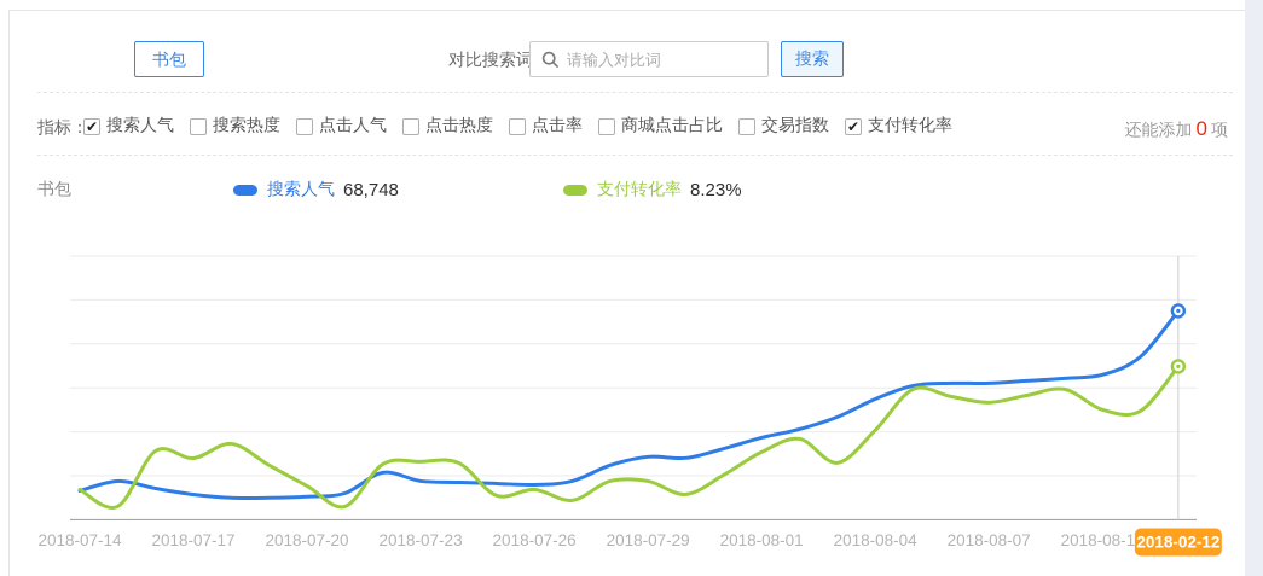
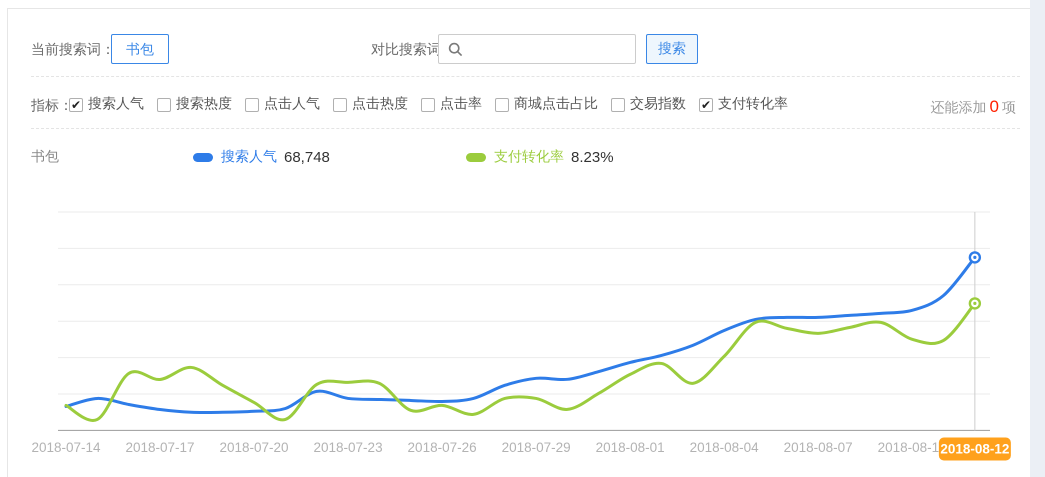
+ 当前搜索词：
  书包
  对比搜索词
- 请输入对比词
  搜索
  指标：
  ✔
  搜索人气
  搜索热度
  点击人气
  点击热度
  点击率
  商城点击占比
  交易指数
  ✔
  支付转化率
  还能添加 0 项
  书包
  搜索人气
  68,748
  支付转化率
  8.23%
  2018-07-14
  2018-07-17
  2018-07-20
  2018-07-23
  2018-07-26
  2018-07-29
  2018-08-01
  2018-08-04
  2018-08-07
  2018-08-1
- 2018-02-12
+ 2018-08-12
